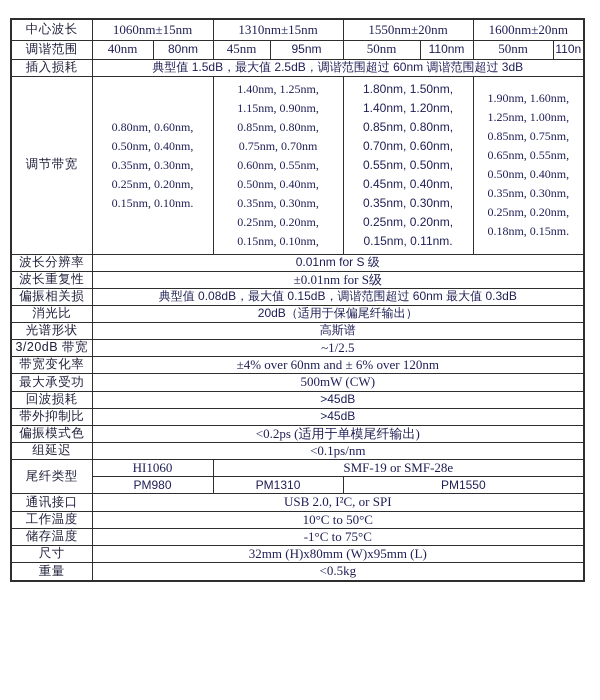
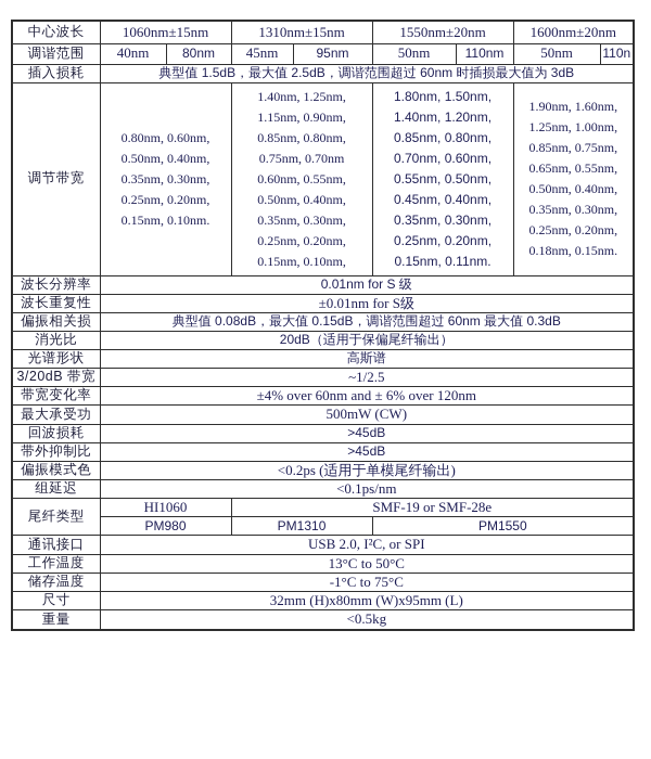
  中心波长	1060nm±15nm	1310nm±15nm	1550nm±20nm	1600nm±20nm
  调谐范围	40nm	80nm	45nm	95nm	50nm	110nm	50nm	110n
- 插入损耗	典型值 1.5dB，最大值 2.5dB，调谐范围超过 60nm 调谐范围超过 3dB
+ 插入损耗	典型值 1.5dB，最大值 2.5dB，调谐范围超过 60nm 时插损最大值为 3dB
  调节带宽	0.80nm, 0.60nm, 0.50nm, 0.40nm, 0.35nm, 0.30nm, 0.25nm, 0.20nm, 0.15nm, 0.10nm.	1.40nm, 1.25nm, 1.15nm, 0.90nm, 0.85nm, 0.80nm, 0.75nm, 0.70nm 0.60nm, 0.55nm, 0.50nm, 0.40nm, 0.35nm, 0.30nm, 0.25nm, 0.20nm, 0.15nm, 0.10nm,	1.80nm, 1.50nm, 1.40nm, 1.20nm, 0.85nm, 0.80nm, 0.70nm, 0.60nm, 0.55nm, 0.50nm, 0.45nm, 0.40nm, 0.35nm, 0.30nm, 0.25nm, 0.20nm, 0.15nm, 0.11nm.	1.90nm, 1.60nm, 1.25nm, 1.00nm, 0.85nm, 0.75nm, 0.65nm, 0.55nm, 0.50nm, 0.40nm, 0.35nm, 0.30nm, 0.25nm, 0.20nm, 0.18nm, 0.15nm.
  波长分辨率	0.01nm for S 级
  波长重复性	±0.01nm for S级
  偏振相关损	典型值 0.08dB，最大值 0.15dB，调谐范围超过 60nm 最大值 0.3dB
  消光比	20dB（适用于保偏尾纤输出）
  光谱形状	高斯谱
  3/20dB 带宽	~1/2.5
  带宽变化率	±4% over 60nm and ± 6% over 120nm
  最大承受功	500mW (CW)
  回波损耗	>45dB
  带外抑制比	>45dB
  偏振模式色	<0.2ps (适用于单模尾纤输出)
  组延迟	<0.1ps/nm
  尾纤类型	HI1060	SMF-19 or SMF-28e
  PM980	PM1310	PM1550
  通讯接口	USB 2.0, I²C, or SPI
- 工作温度	10°C to 50°C
+ 工作温度	13°C to 50°C
  储存温度	-1°C to 75°C
  尺寸	32mm (H)x80mm (W)x95mm (L)
  重量	<0.5kg
